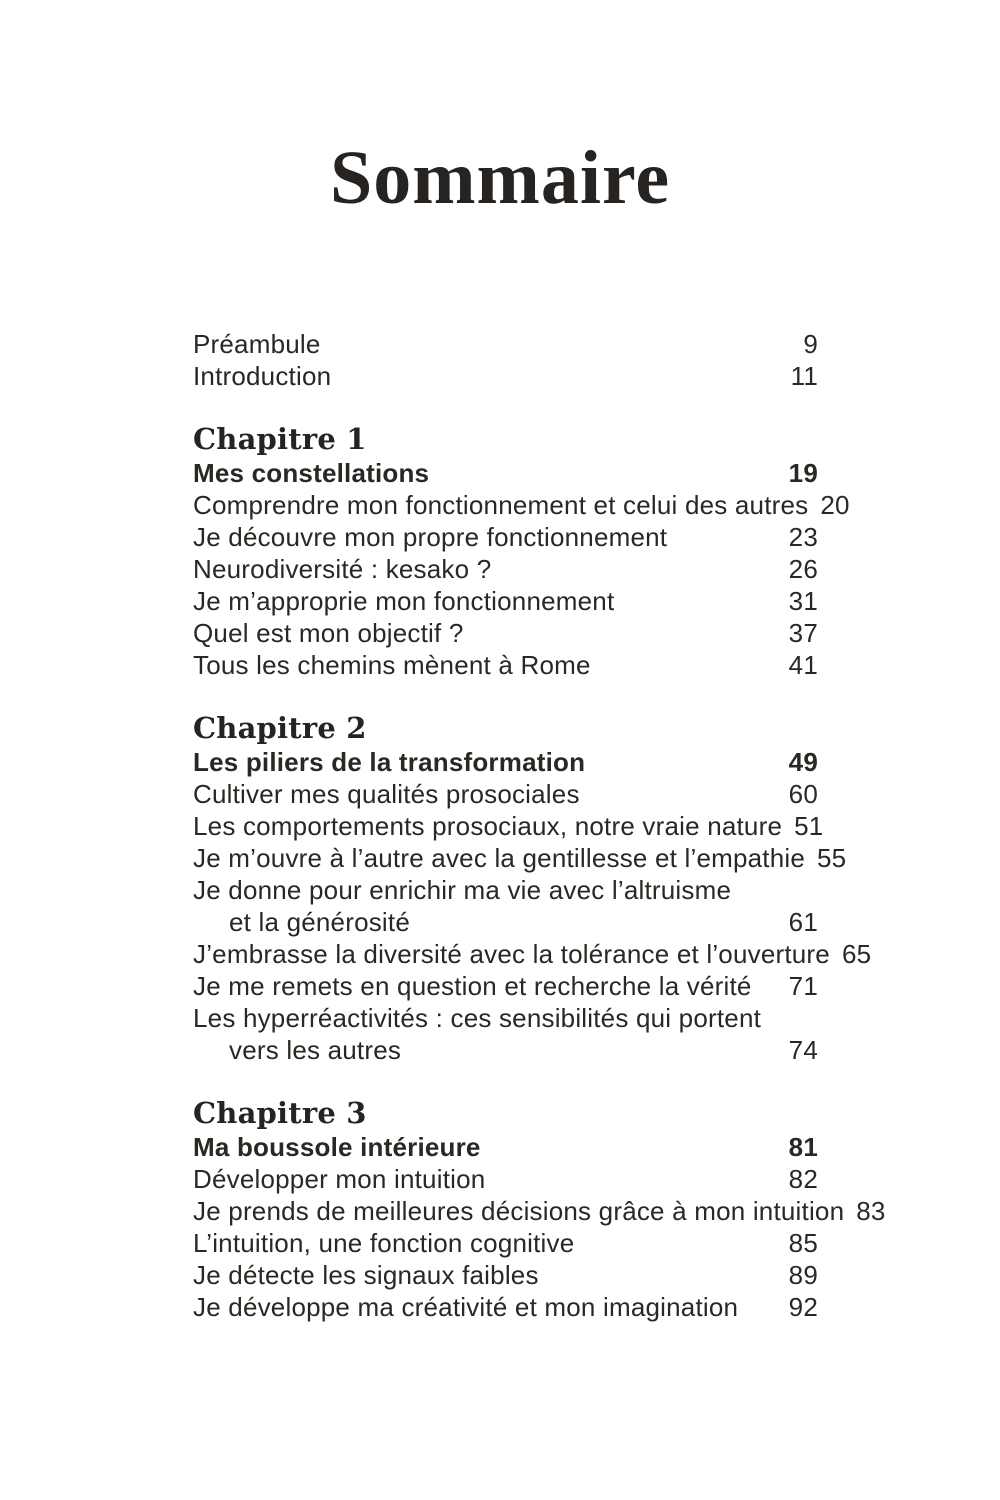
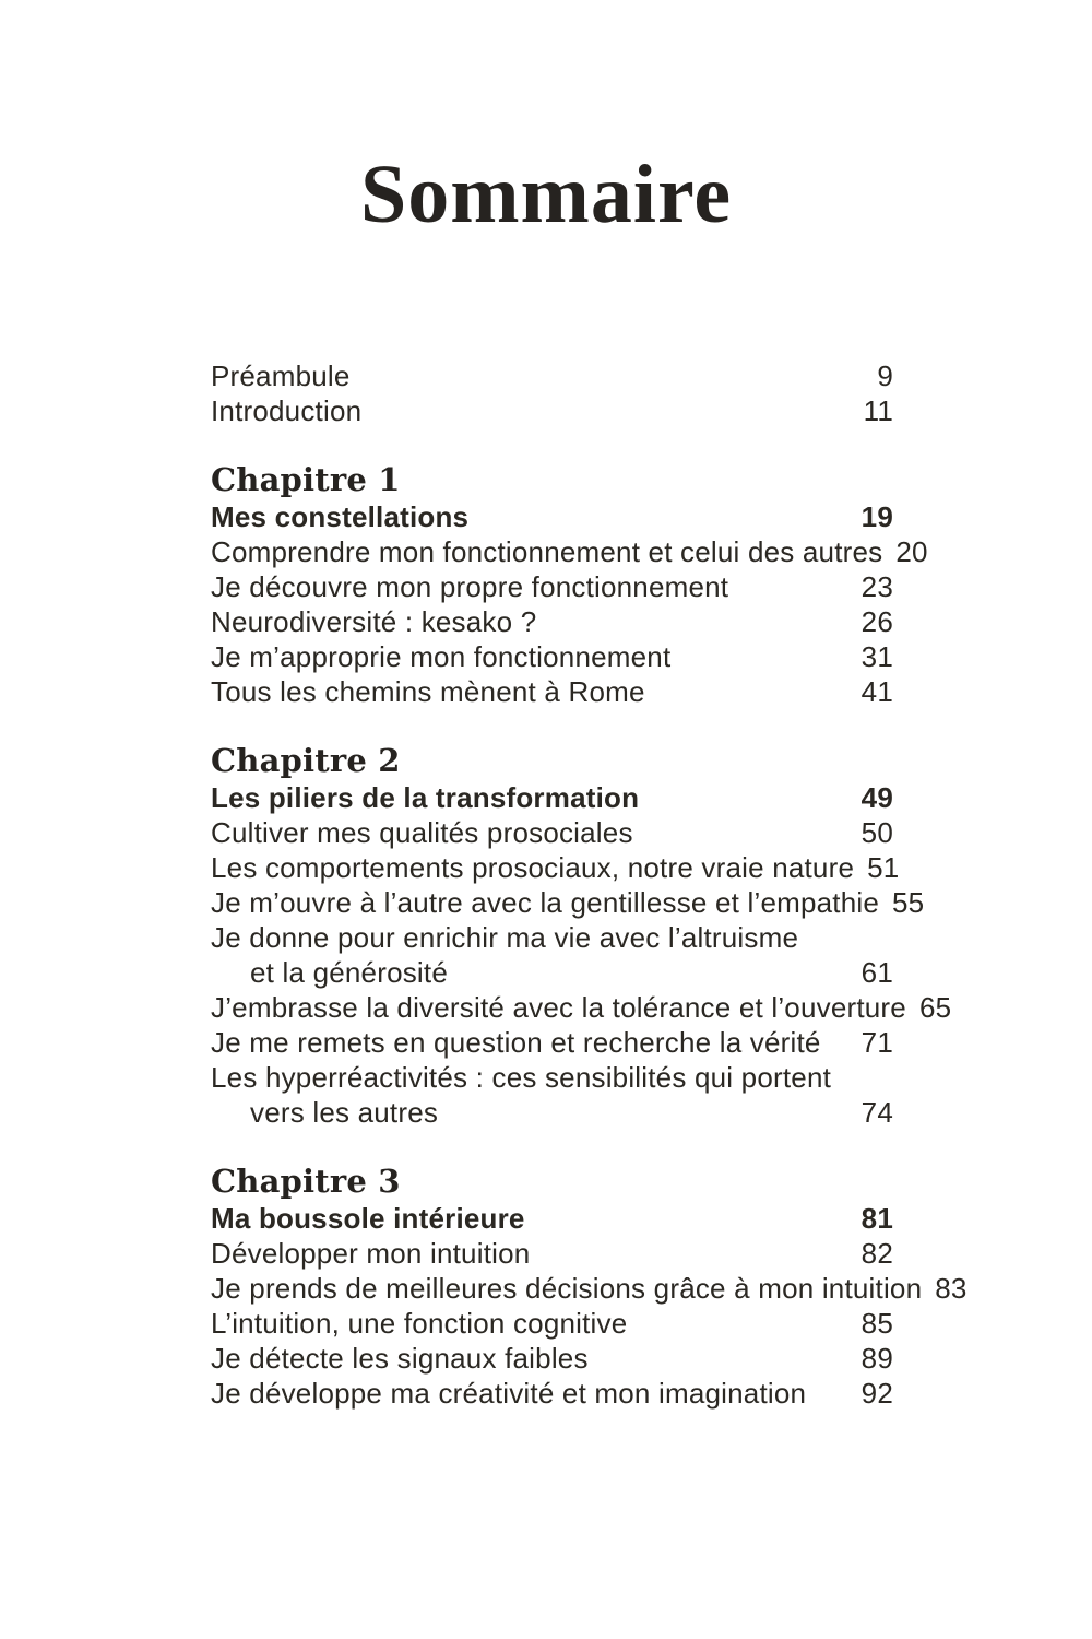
  Sommaire
  Préambule
  9
  Introduction
  11
  Chapitre 1
  Mes constellations
  19
  Comprendre mon fonctionnement et celui des autres
  20
  Je découvre mon propre fonctionnement
  23
  Neurodiversité : kesako ?
  26
  Je m’approprie mon fonctionnement
  31
- Quel est mon objectif ?
- 37
  Tous les chemins mènent à Rome
  41
  Chapitre 2
  Les piliers de la transformation
  49
  Cultiver mes qualités prosociales
- 60
+ 50
  Les comportements prosociaux, notre vraie nature
  51
  Je m’ouvre à l’autre avec la gentillesse et l’empathie
  55
  Je donne pour enrichir ma vie avec l’altruisme
  et la générosité
  61
  J’embrasse la diversité avec la tolérance et l’ouverture
  65
  Je me remets en question et recherche la vérité
  71
  Les hyperréactivités : ces sensibilités qui portent
  vers les autres
  74
  Chapitre 3
  Ma boussole intérieure
  81
  Développer mon intuition
  82
  Je prends de meilleures décisions grâce à mon intuition
  83
  L’intuition, une fonction cognitive
  85
  Je détecte les signaux faibles
  89
  Je développe ma créativité et mon imagination
  92
